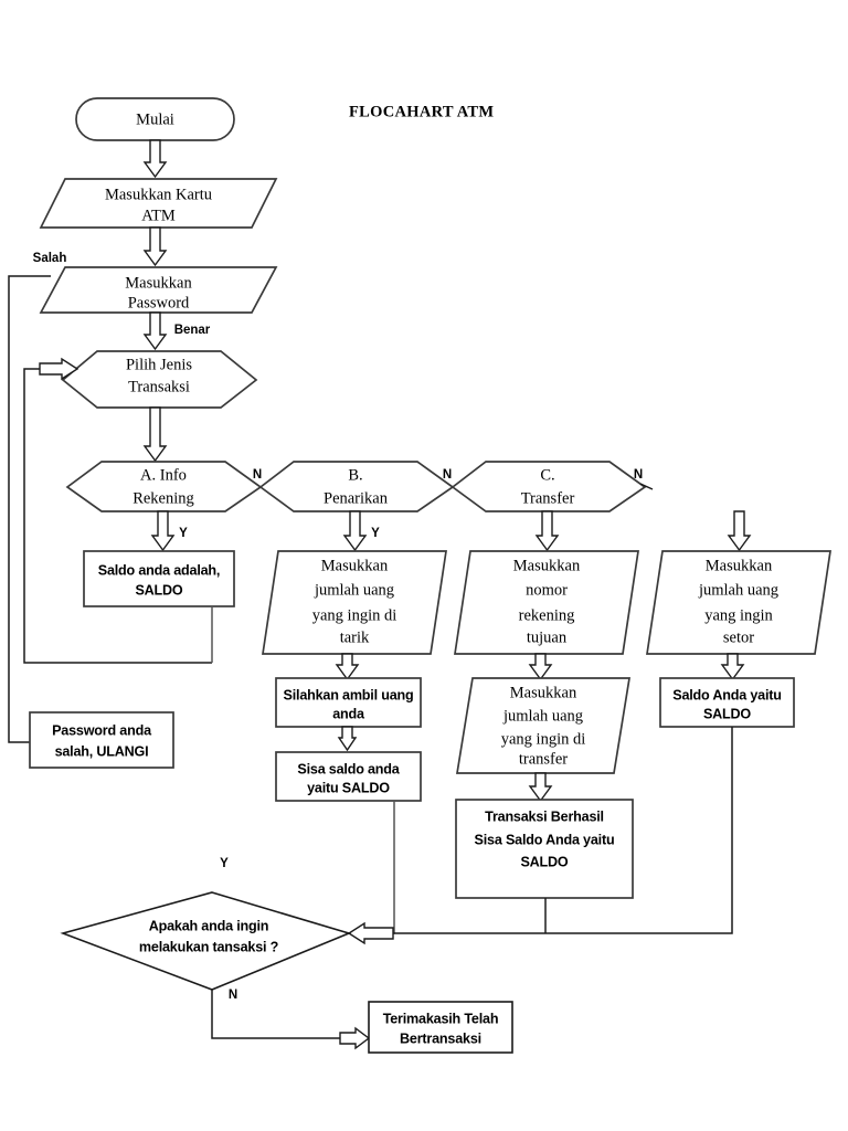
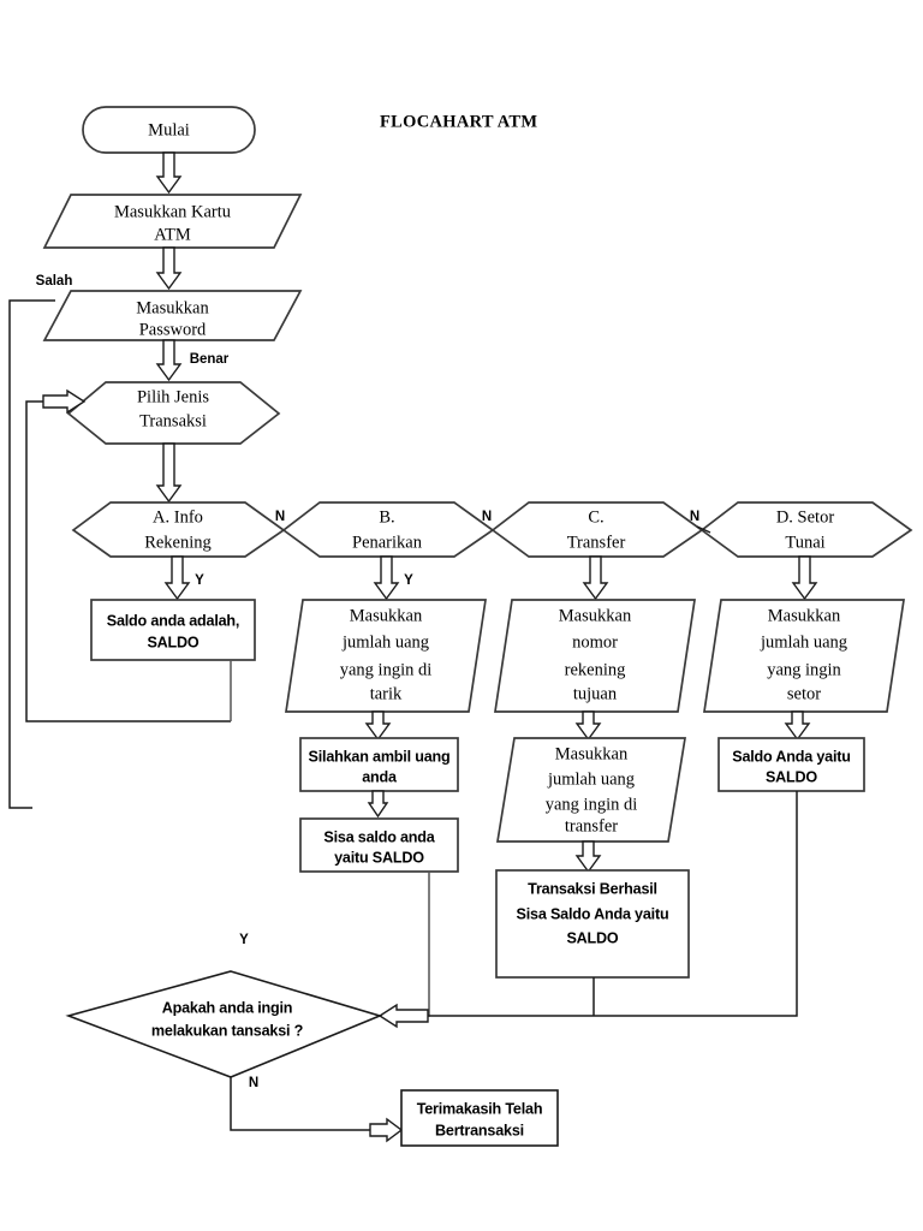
  FLOCAHART ATM
  Mulai
  Masukkan Kartu
  ATM
  Masukkan
  Password
  Salah
  Benar
  Pilih Jenis
  Transaksi
  A. Info
  Rekening
  B.
  Penarikan
  C.
  Transfer
+ D. Setor
+ Tunai
  N
  N
  N
  Y
  Y
  Saldo anda adalah,
  SALDO
  Masukkan
  jumlah uang
  yang ingin di
  tarik
  Silahkan ambil uang
  anda
  Sisa saldo anda
  yaitu SALDO
  Masukkan
  nomor
  rekening
  tujuan
  Masukkan
  jumlah uang
  yang ingin di
  transfer
  Transaksi Berhasil
  Sisa Saldo Anda yaitu
  SALDO
  Masukkan
  jumlah uang
  yang ingin
  setor
  Saldo Anda yaitu
  SALDO
- Password anda
- salah, ULANGI
  Y
  Apakah anda ingin
  melakukan tansaksi ?
  N
  Terimakasih Telah
  Bertransaksi
